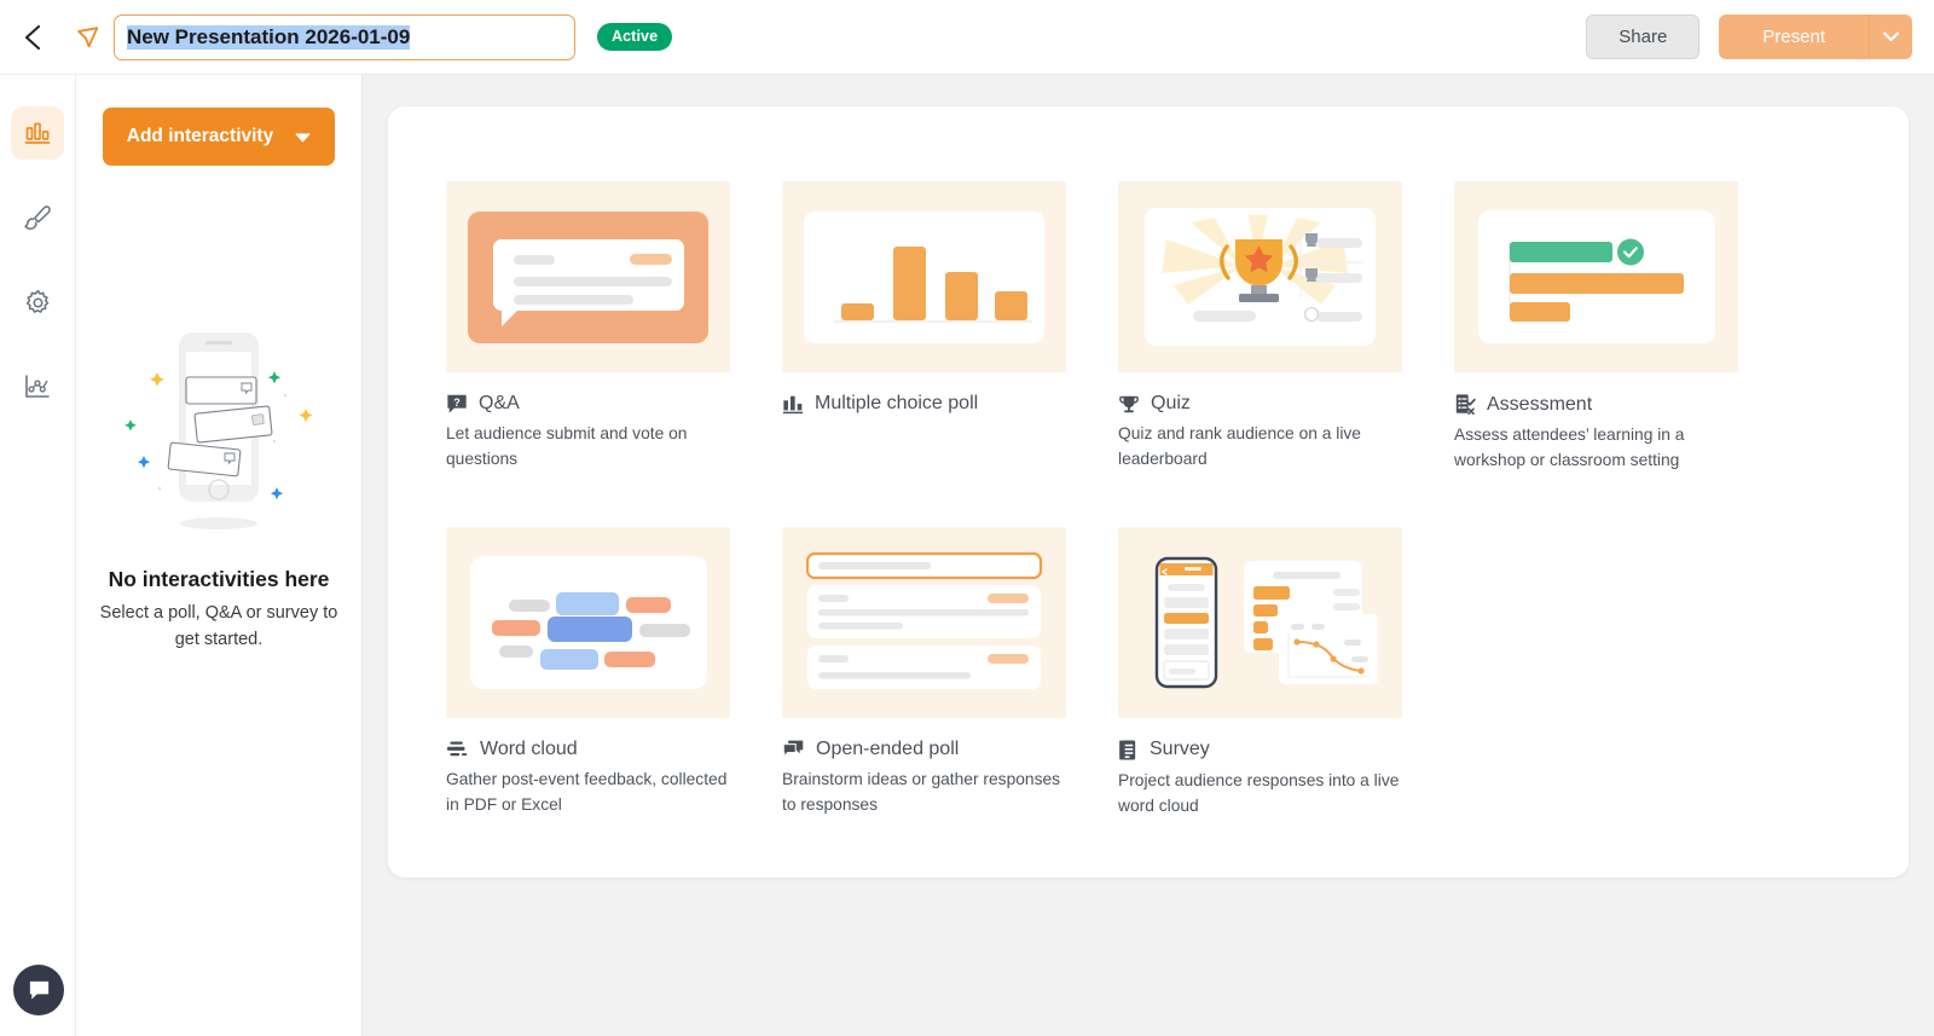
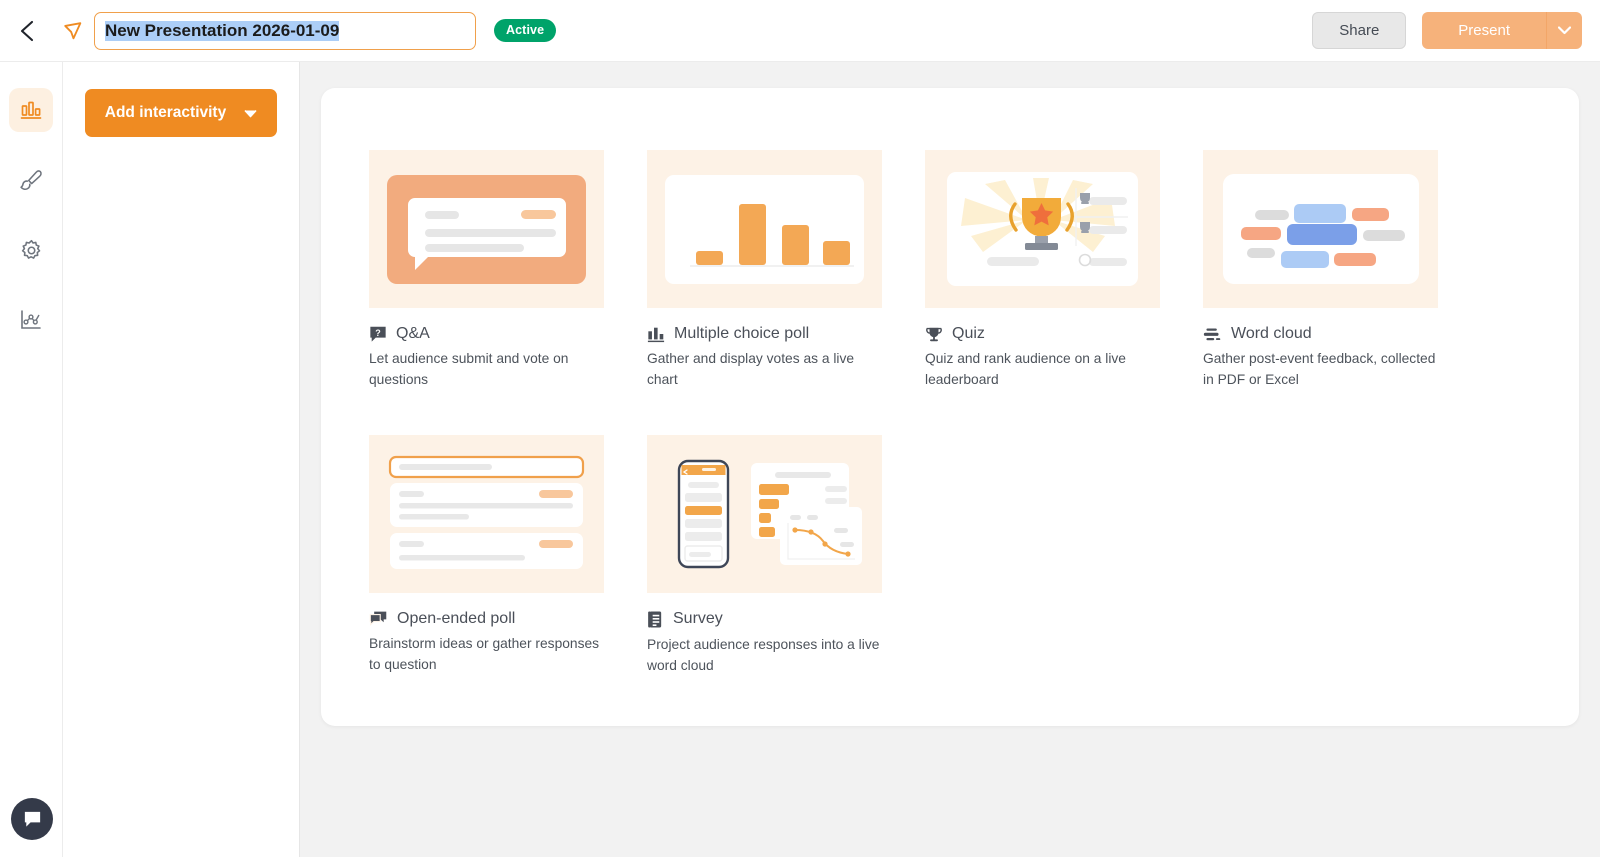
  New Presentation 2026-01-09
  Active
  Share
  Present
  Add interactivity
- No interactivities here
- Select a poll, Q&A or survey to get started.
  ?
  Q&A
  Let audience submit and vote on questions
  Multiple choice poll
+ Gather and display votes as a live chart
  Quiz
  Quiz and rank audience on a live leaderboard
- Assessment
- Assess attendees’ learning in a workshop or classroom setting
  Word cloud
  Gather post-event feedback, collected in PDF or Excel
  Open-ended poll
- Brainstorm ideas or gather responses to responses
+ Brainstorm ideas or gather responses to question
  Survey
  Project audience responses into a live word cloud
